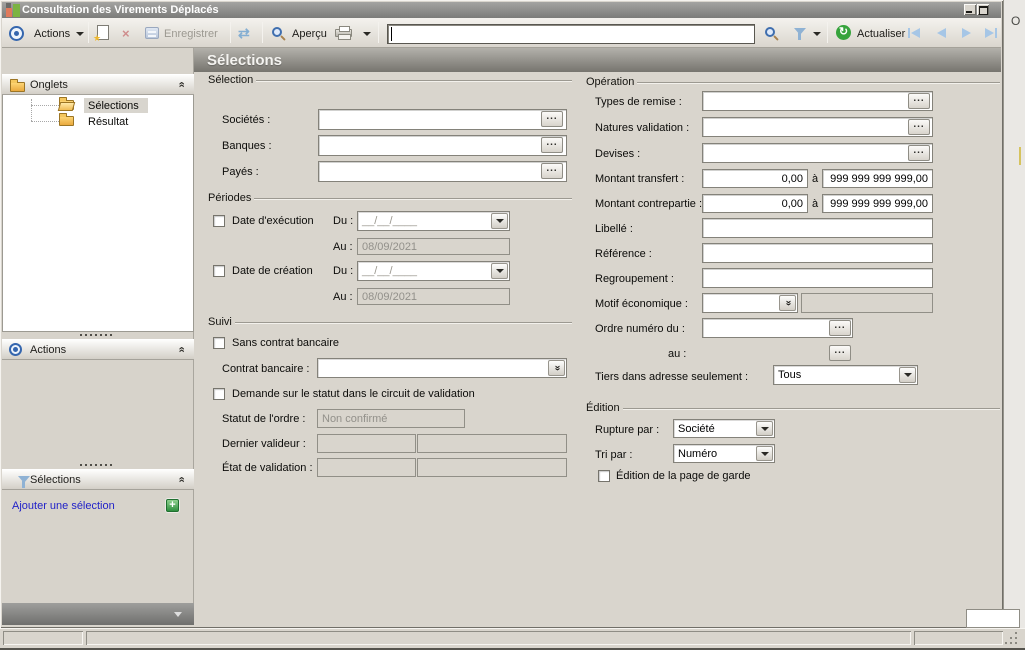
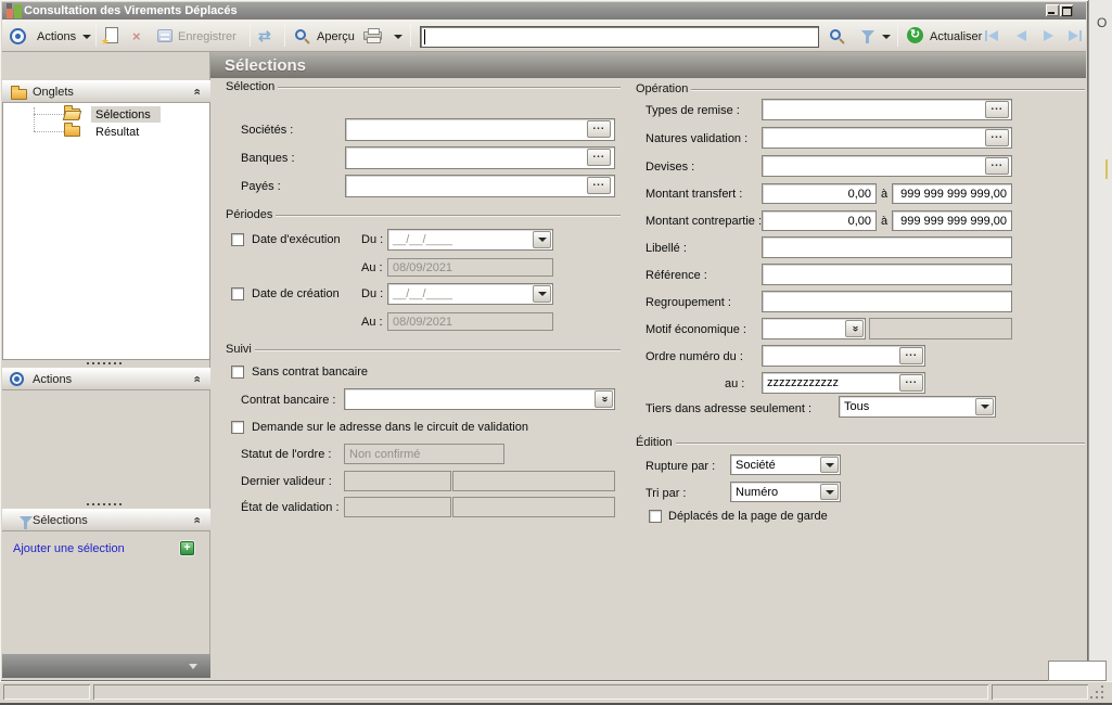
  Consultation des Virements Déplacés
  Actions
  ★
  ×
  Enregistrer
  ⇄
  Aperçu
  ↻
  Actualiser
  Onglets
  Sélections
  Résultat
  Actions
  Sélections
  Ajouter une sélection
  +
  Sélections
  Sélection
  Sociétés :
  ...
  Banques :
  ...
  Payés :
  ...
  Périodes
  Date d'exécution
  Du :
  __/__/____
  Au :
  08/09/2021
  Date de création
  Du :
  __/__/____
  Au :
  08/09/2021
  Suivi
  Sans contrat bancaire
  Contrat bancaire :
- Demande sur le statut dans le circuit de validation
+ Demande sur le adresse dans le circuit de validation
  Statut de l'ordre :
  Non confirmé
  Dernier valideur :
  État de validation :
  Opération
  Types de remise :
  ...
  Natures validation :
  ...
  Devises :
  ...
  Montant transfert :
  0,00
  999 999 999 999,00
  Montant contrepartie :
  0,00
  999 999 999 999,00
  Libellé :
  Référence :
  Regroupement :
  Motif économique :
  Ordre numéro du :
  ...
  au :
+ zzzzzzzzzzzz
  ...
  Tiers dans adresse seulement :
  Tous
  Édition
  Rupture par :
  Société
  Tri par :
  Numéro
- Édition de la page de garde
+ Déplacés de la page de garde
  O
